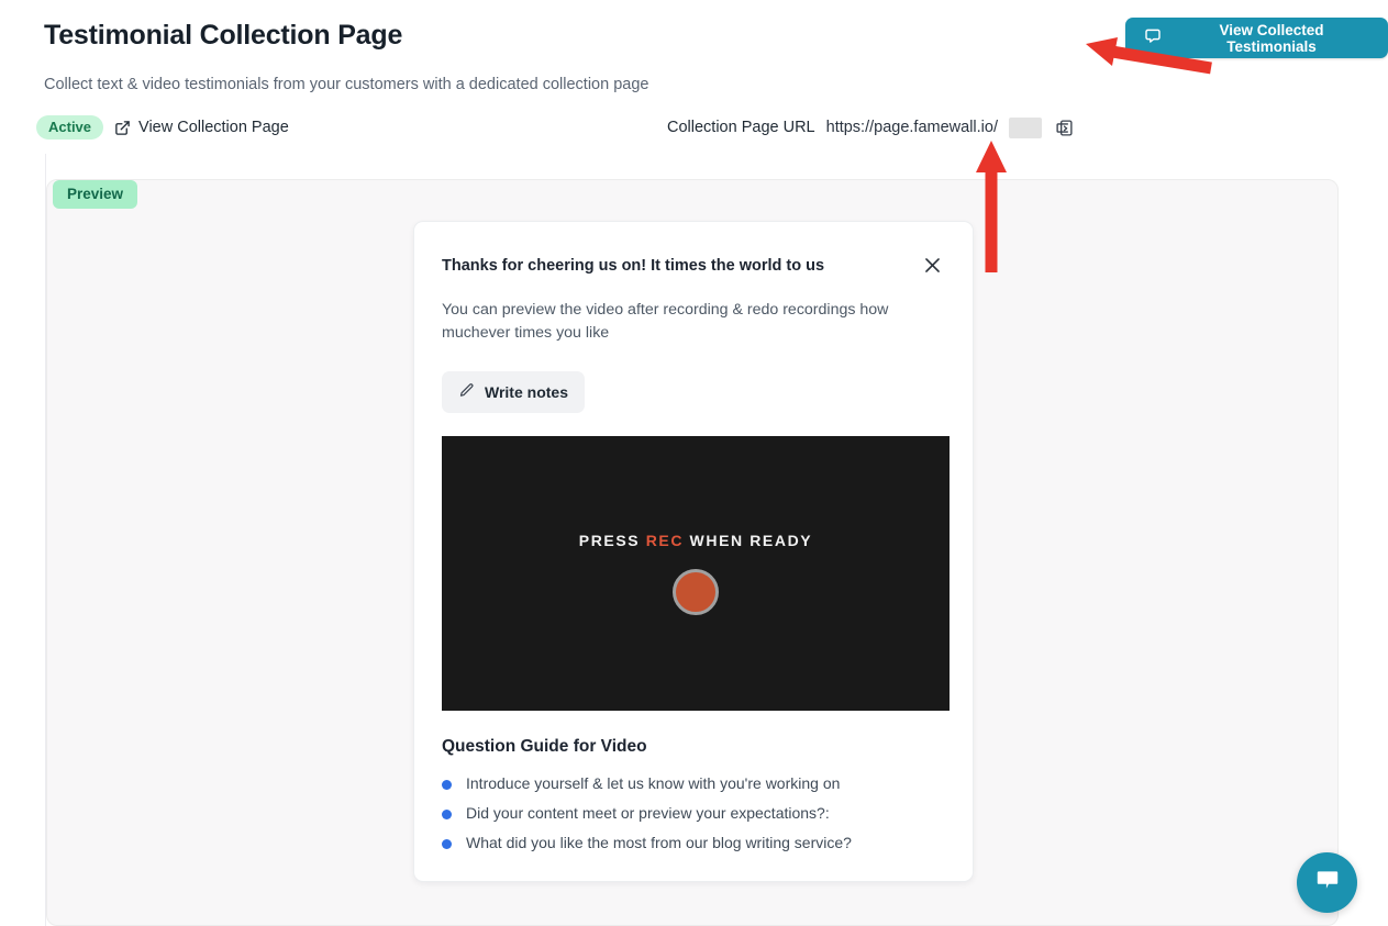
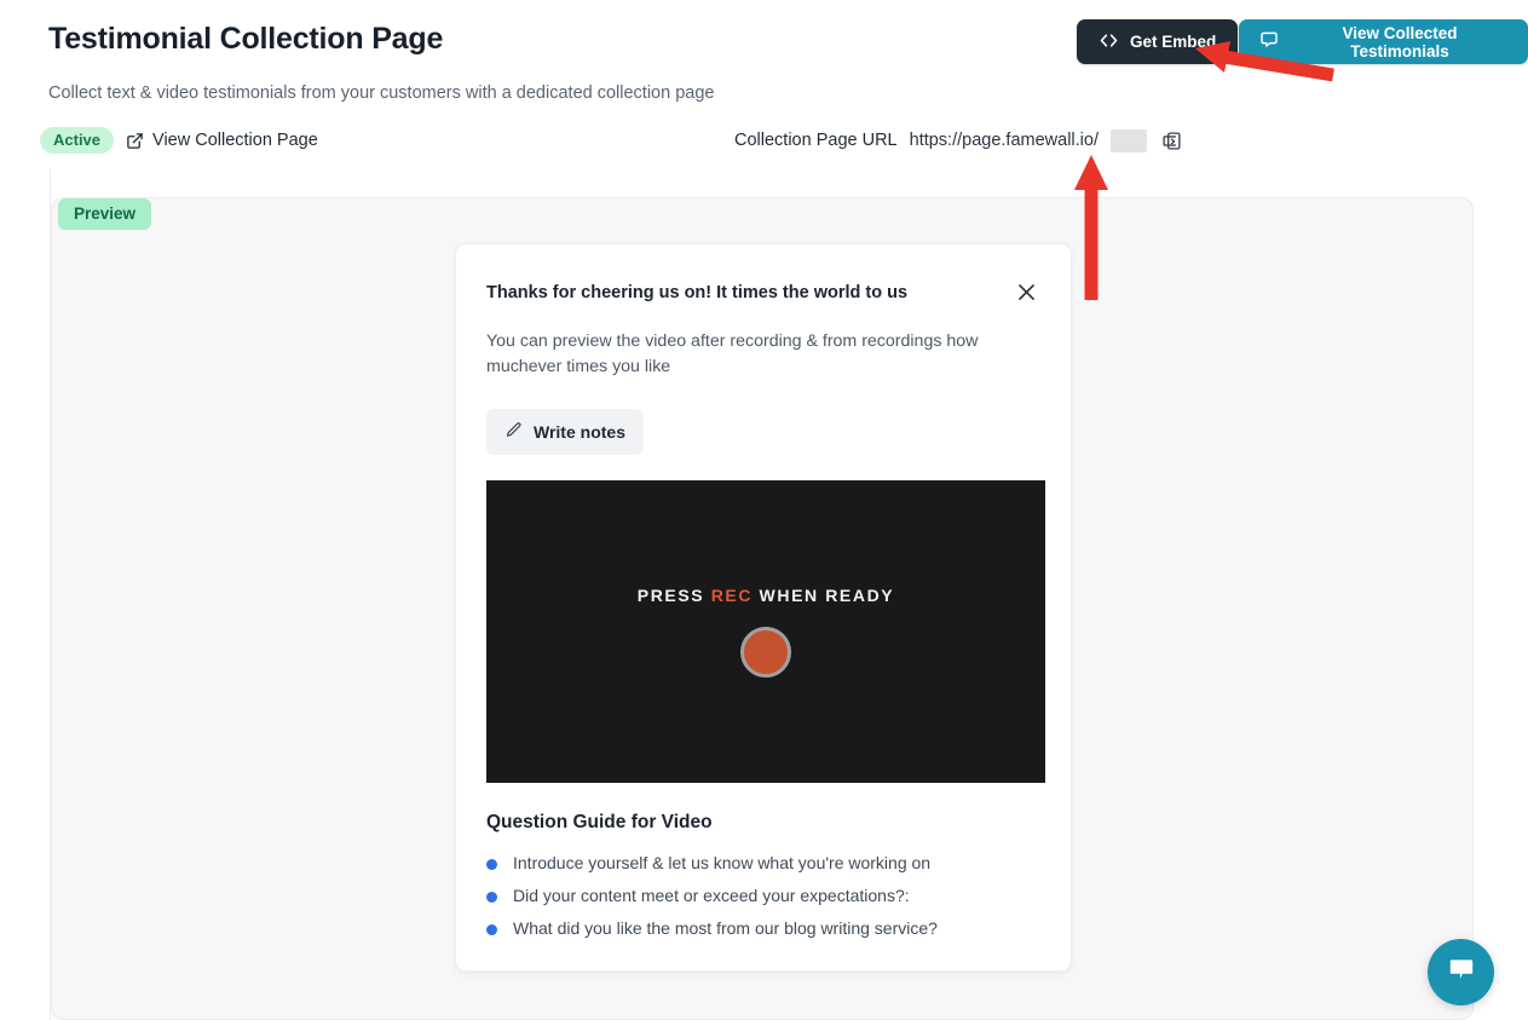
  Testimonial Collection Page
  Collect text & video testimonials from your customers with a dedicated collection page
  Active
  View Collection Page
  Collection Page URL
  https://page.famewall.io/
+ Get Embed
  View Collected Testimonials
  Preview
  Thanks for cheering us on! It times the world to us
- You can preview the video after recording & redo recordings how muchever times you like
+ You can preview the video after recording & from recordings how muchever times you like
  Write notes
  PRESS REC WHEN READY
  Question Guide for Video
- Introduce yourself & let us know with you're working on
+ Introduce yourself & let us know what you're working on
- Did your content meet or preview your expectations?:
+ Did your content meet or exceed your expectations?:
  What did you like the most from our blog writing service?
